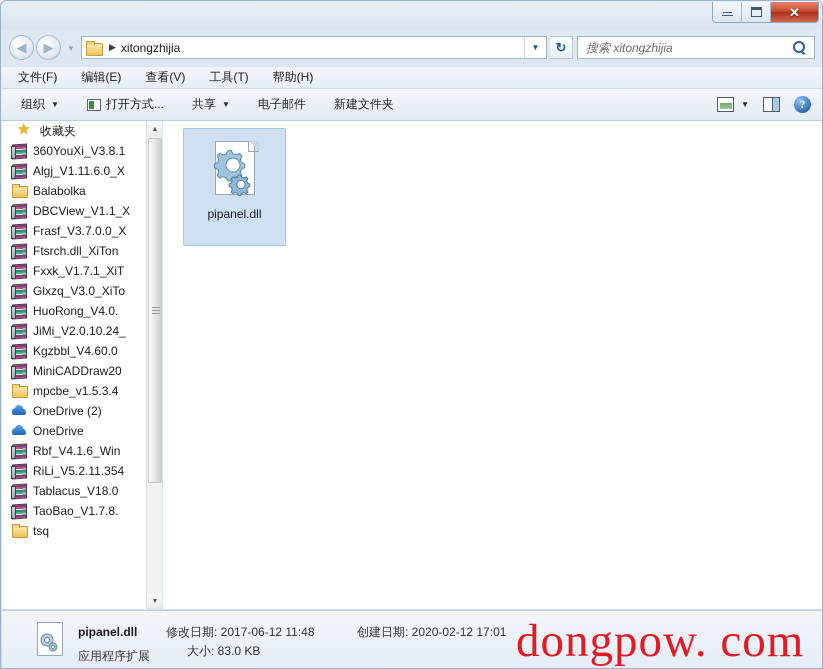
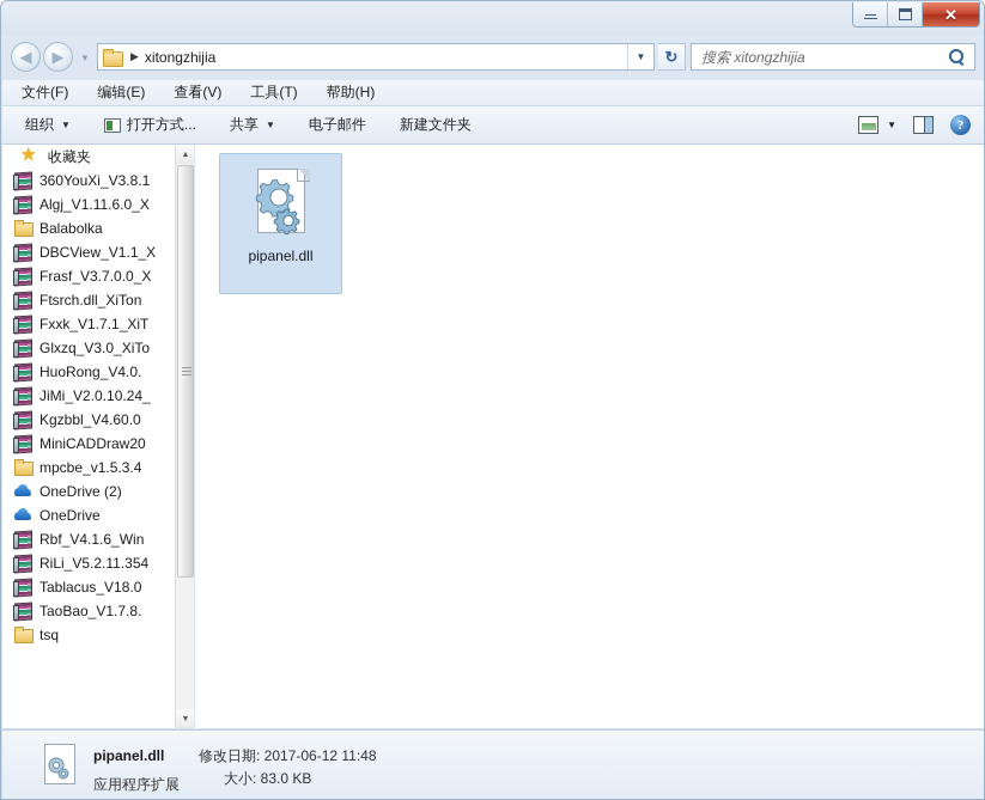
  ✕
  ◀
  ▶
  ▼
  ▶
  xitongzhijia
  ▼
  ↻
  搜索 xitongzhijia
  文件(F)
  编辑(E)
  查看(V)
  工具(T)
  帮助(H)
  组织
  ▼
  打开方式...
  共享
  ▼
  电子邮件
  新建文件夹
  ▼
  ?
  收藏夹
  360YouXi_V3.8.1
  Algj_V1.11.6.0_X
  Balabolka
  DBCView_V1.1_X
  Frasf_V3.7.0.0_X
  Ftsrch.dll_XiTon
  Fxxk_V1.7.1_XiT
  Glxzq_V3.0_XiTo
  HuoRong_V4.0.
  JiMi_V2.0.10.24_
  Kgzbbl_V4.60.0
  MiniCADDraw20
  mpcbe_v1.5.3.4
  OneDrive (2)
  OneDrive
  Rbf_V4.1.6_Win
  RiLi_V5.2.11.354
  Tablacus_V18.0
  TaoBao_V1.7.8.
  tsq
  pipanel.dll
  pipanel.dll
  应用程序扩展
  修改日期: 2017-06-12 11:48
  大小: 83.0 KB
- 创建日期: 2020-02-12 17:01
- dongpow. com
